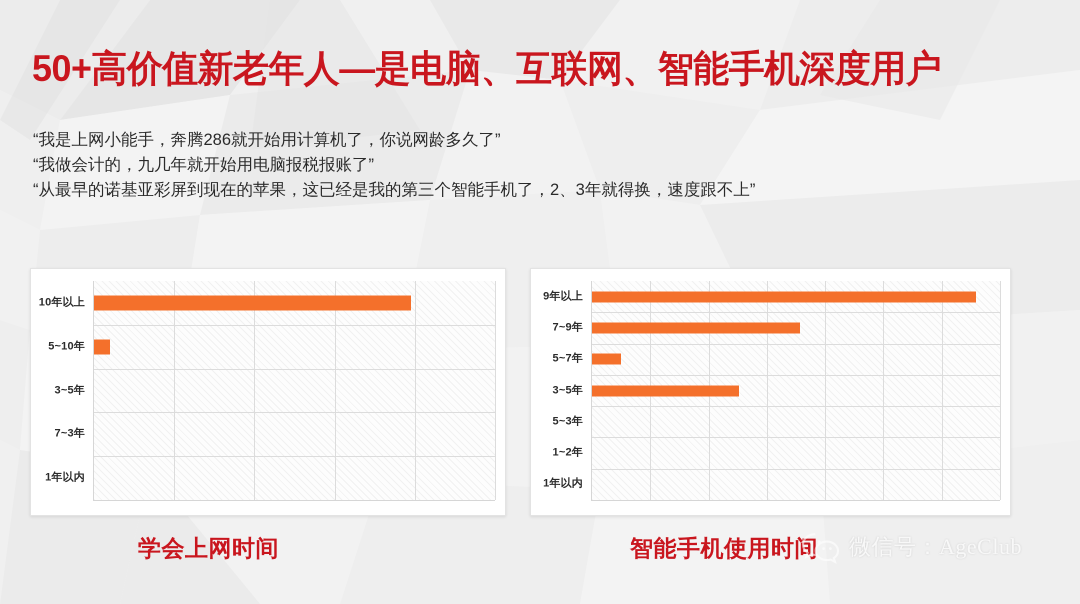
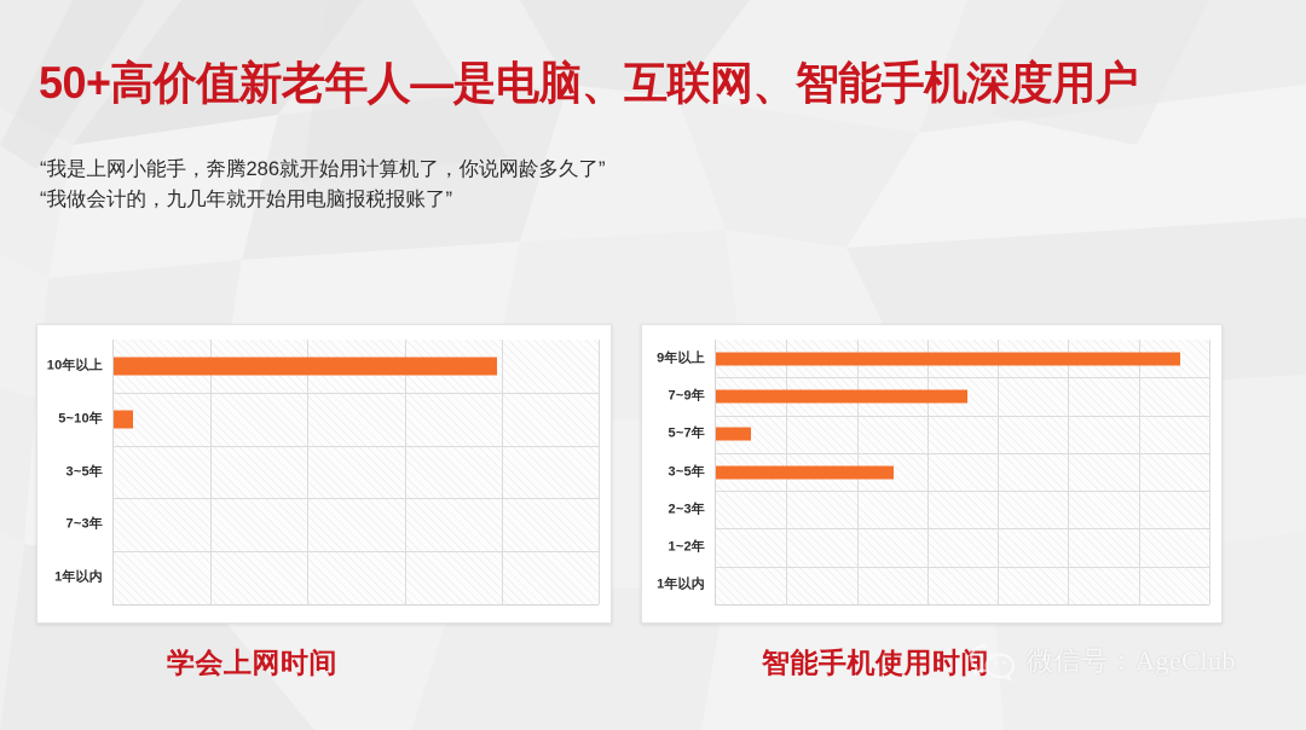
  50+高价值新老年人—是电脑、互联网、智能手机深度用户
  “我是上网小能手，奔腾286就开始用计算机了，你说网龄多久了”
  “我做会计的，九几年就开始用电脑报税报账了”
- “从最早的诺基亚彩屏到现在的苹果，这已经是我的第三个智能手机了，2、3年就得换，速度跟不上”
  10年以上
  5~10年
  3~5年
  7~3年
  1年以内
  9年以上
  7~9年
  5~7年
  3~5年
- 5~3年
+ 2~3年
  1~2年
  1年以内
  学会上网时间
  智能手机使用时间
  微信号：AgeClub
